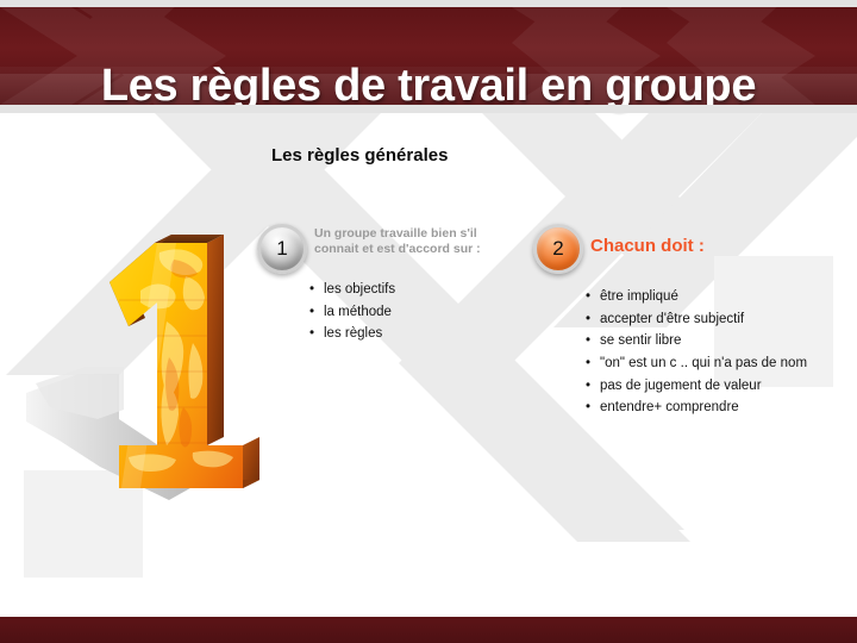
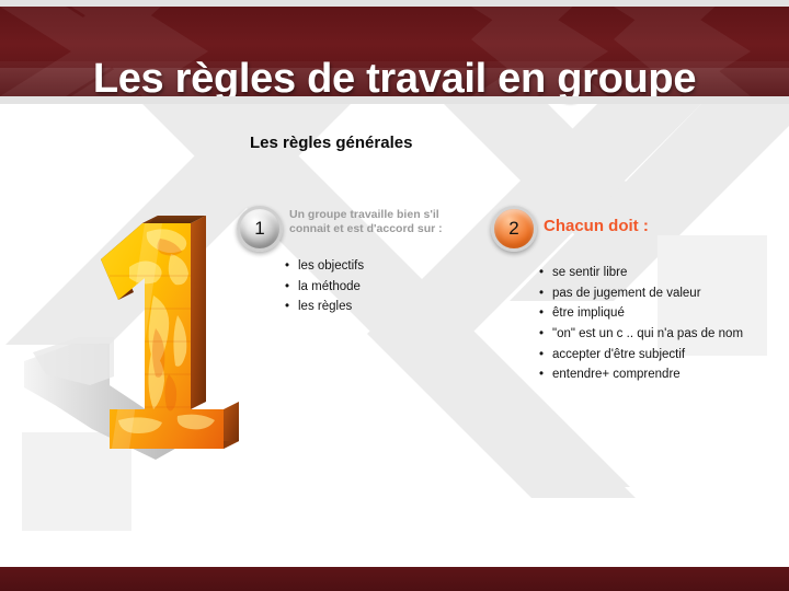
  Les règles de travail en groupe
  Les règles générales
  1
  Un groupe travaille bien s'il connait et est d'accord sur :
  les objectifs
  la méthode
  les règles
  2
  Chacun doit :
- être impliqué
+ se sentir libre
- accepter d'être subjectif
+ pas de jugement de valeur
- se sentir libre
+ être impliqué
  "on" est un c .. qui n'a pas de nom
- pas de jugement de valeur
+ accepter d'être subjectif
  entendre+ comprendre
